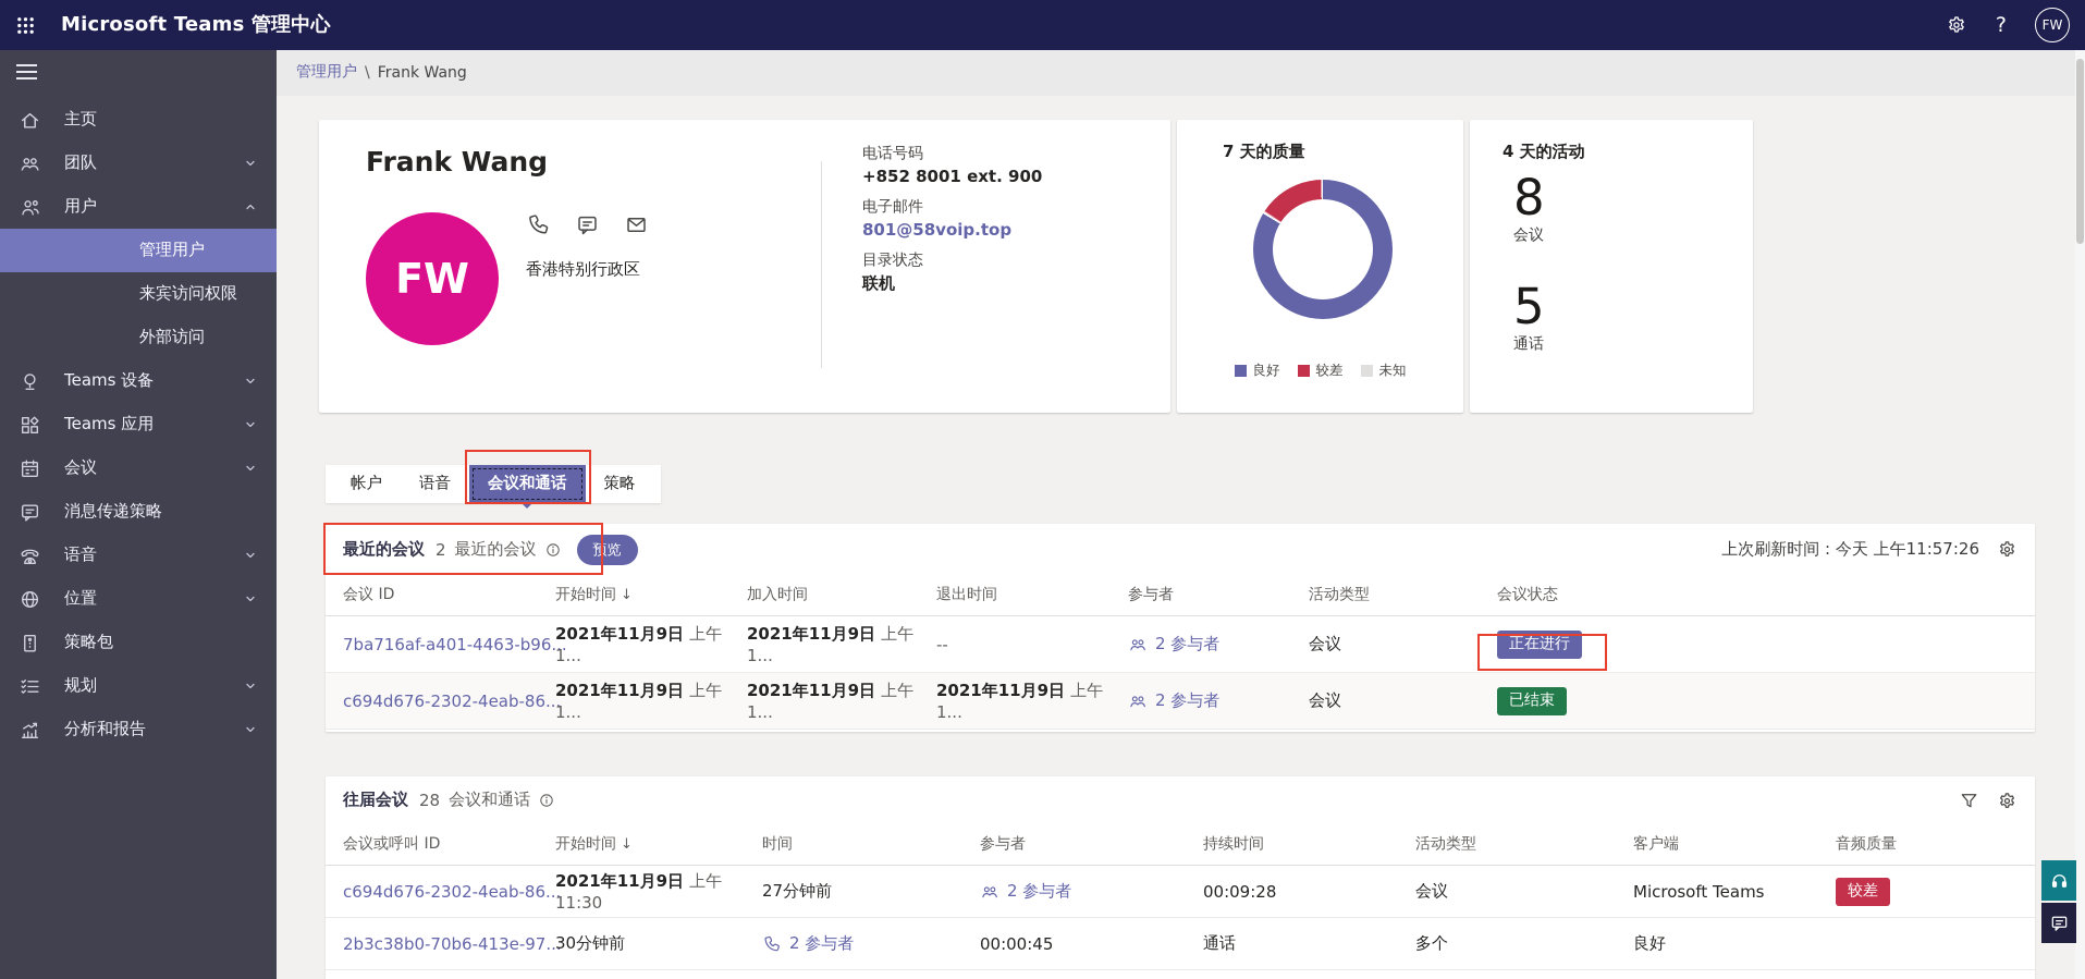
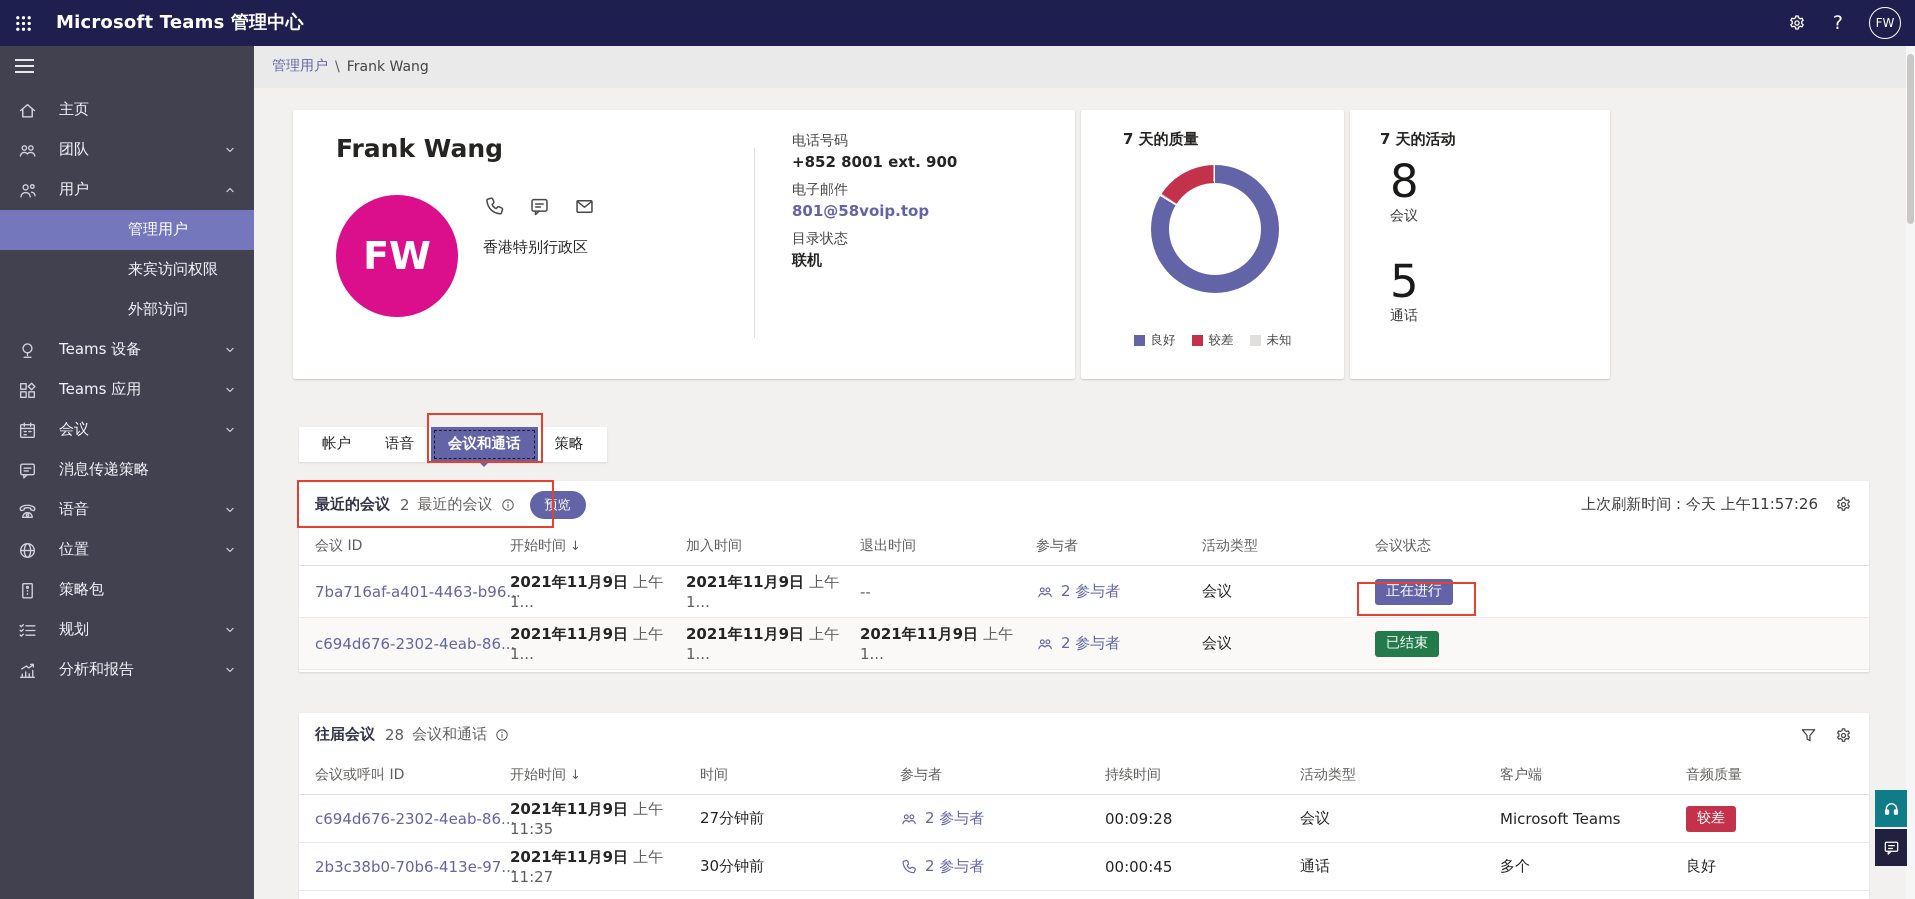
  Microsoft Teams 管理中心
  ?
  FW
  主页
  团队
  用户
  管理用户
  来宾访问权限
  外部访问
  Teams 设备
  Teams 应用
  会议
  消息传递策略
  语音
  位置
  策略包
  规划
  分析和报告
  管理用户
  \
  Frank Wang
  Frank Wang
  FW
  香港特别行政区
  电话号码
  +852 8001 ext. 900
  电子邮件
  801@58voip.top
  目录状态
  联机
  7 天的质量
  良好
  较差
  未知
- 4 天的活动
+ 7 天的活动
  8
  会议
  5
  通话
  帐户
  语音
  会议和通话
  策略
  最近的会议
  2
  最近的会议
  预览
  上次刷新时间 : 今天 上午11:57:26
  会议 ID
  开始时间
  ↓
  加入时间
  退出时间
  参与者
  活动类型
  会议状态
  7ba716af-a401-4463-b96...
  2021年11月9日 上午1...
  2021年11月9日 上午1...
  --
  2 参与者
  会议
  正在进行
  c694d676-2302-4eab-86...
  2021年11月9日 上午1...
  2021年11月9日 上午1...
  2021年11月9日 上午1...
  2 参与者
  会议
  已结束
  往届会议
  28
  会议和通话
  会议或呼叫 ID
  开始时间
  ↓
  时间
  参与者
  持续时间
  活动类型
  客户端
  音频质量
  c694d676-2302-4eab-86...
- 2021年11月9日 上午11:30
+ 2021年11月9日 上午11:35
  27分钟前
  2 参与者
  00:09:28
  会议
  Microsoft Teams
  较差
  2b3c38b0-70b6-413e-97...
+ 2021年11月9日 上午11:27
  30分钟前
  2 参与者
  00:00:45
  通话
  多个
  良好
